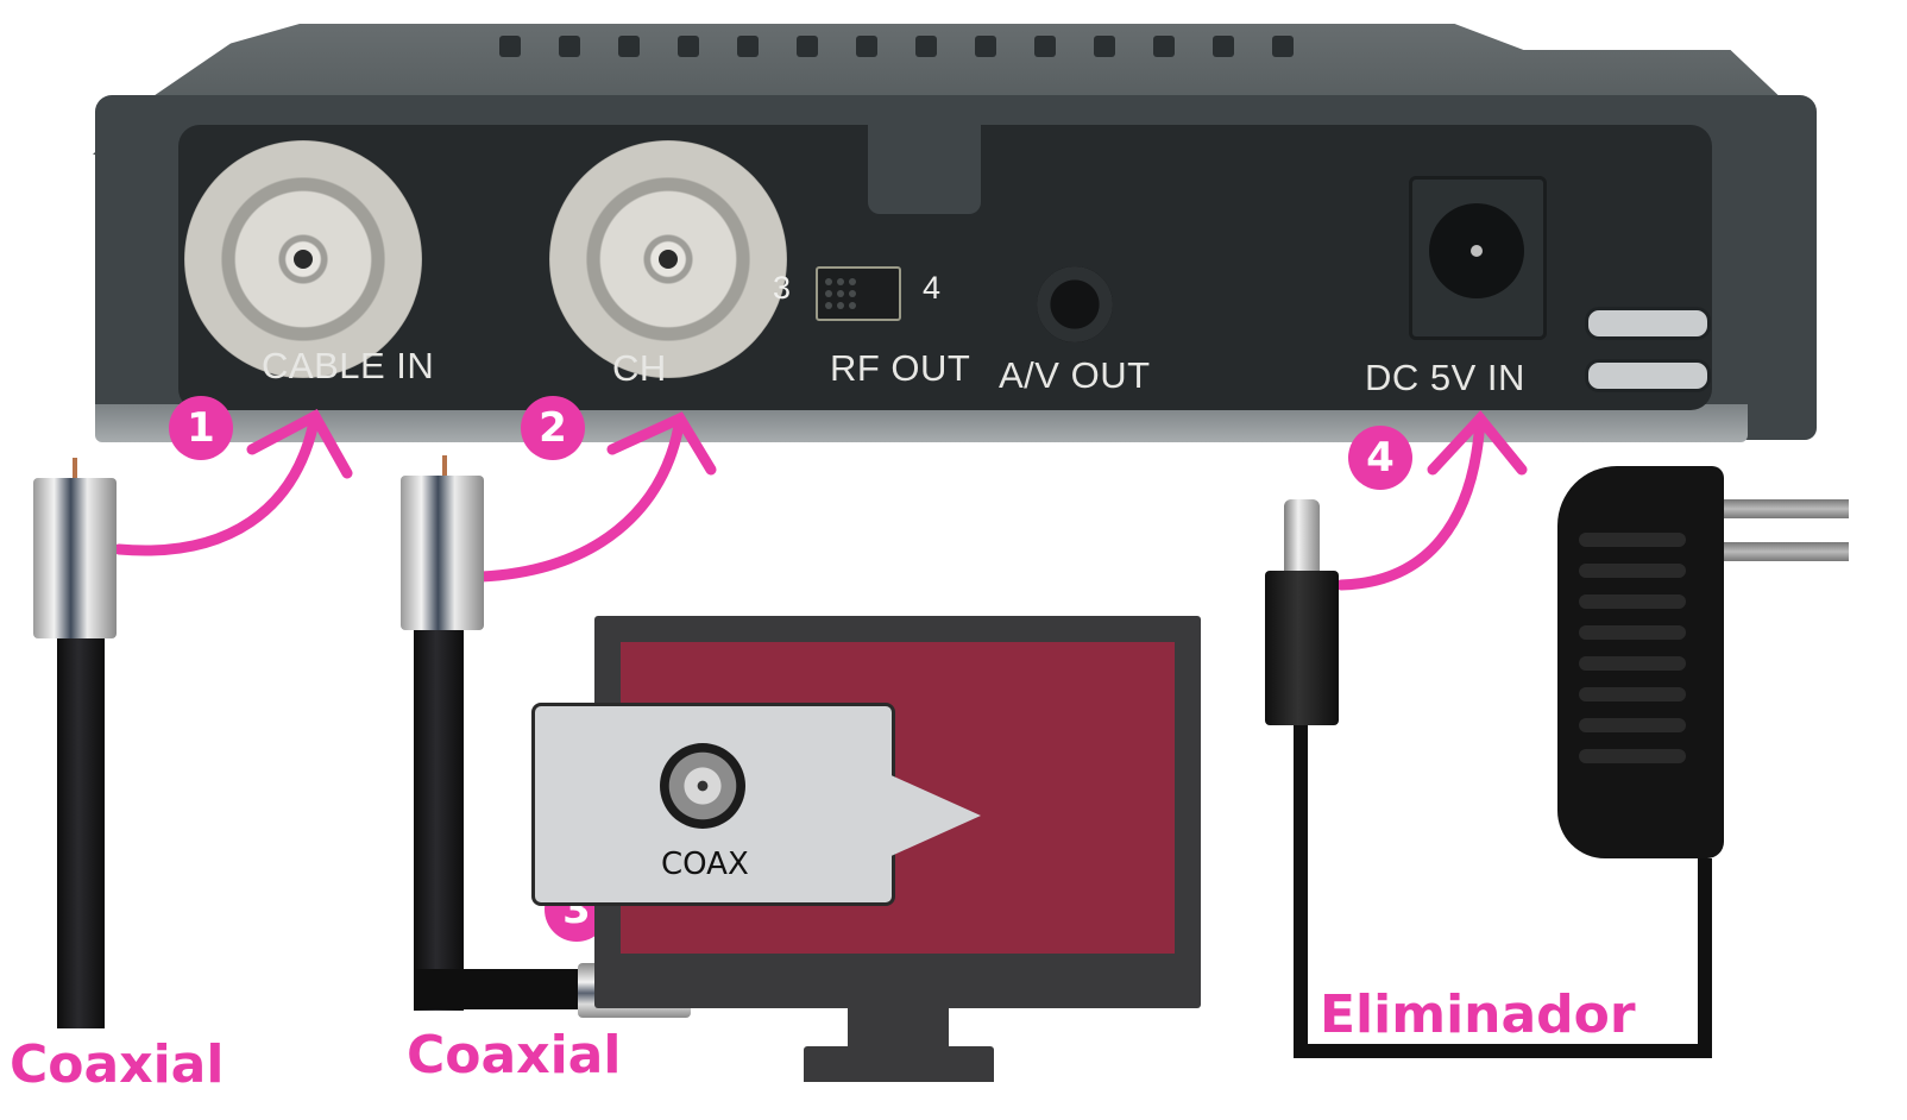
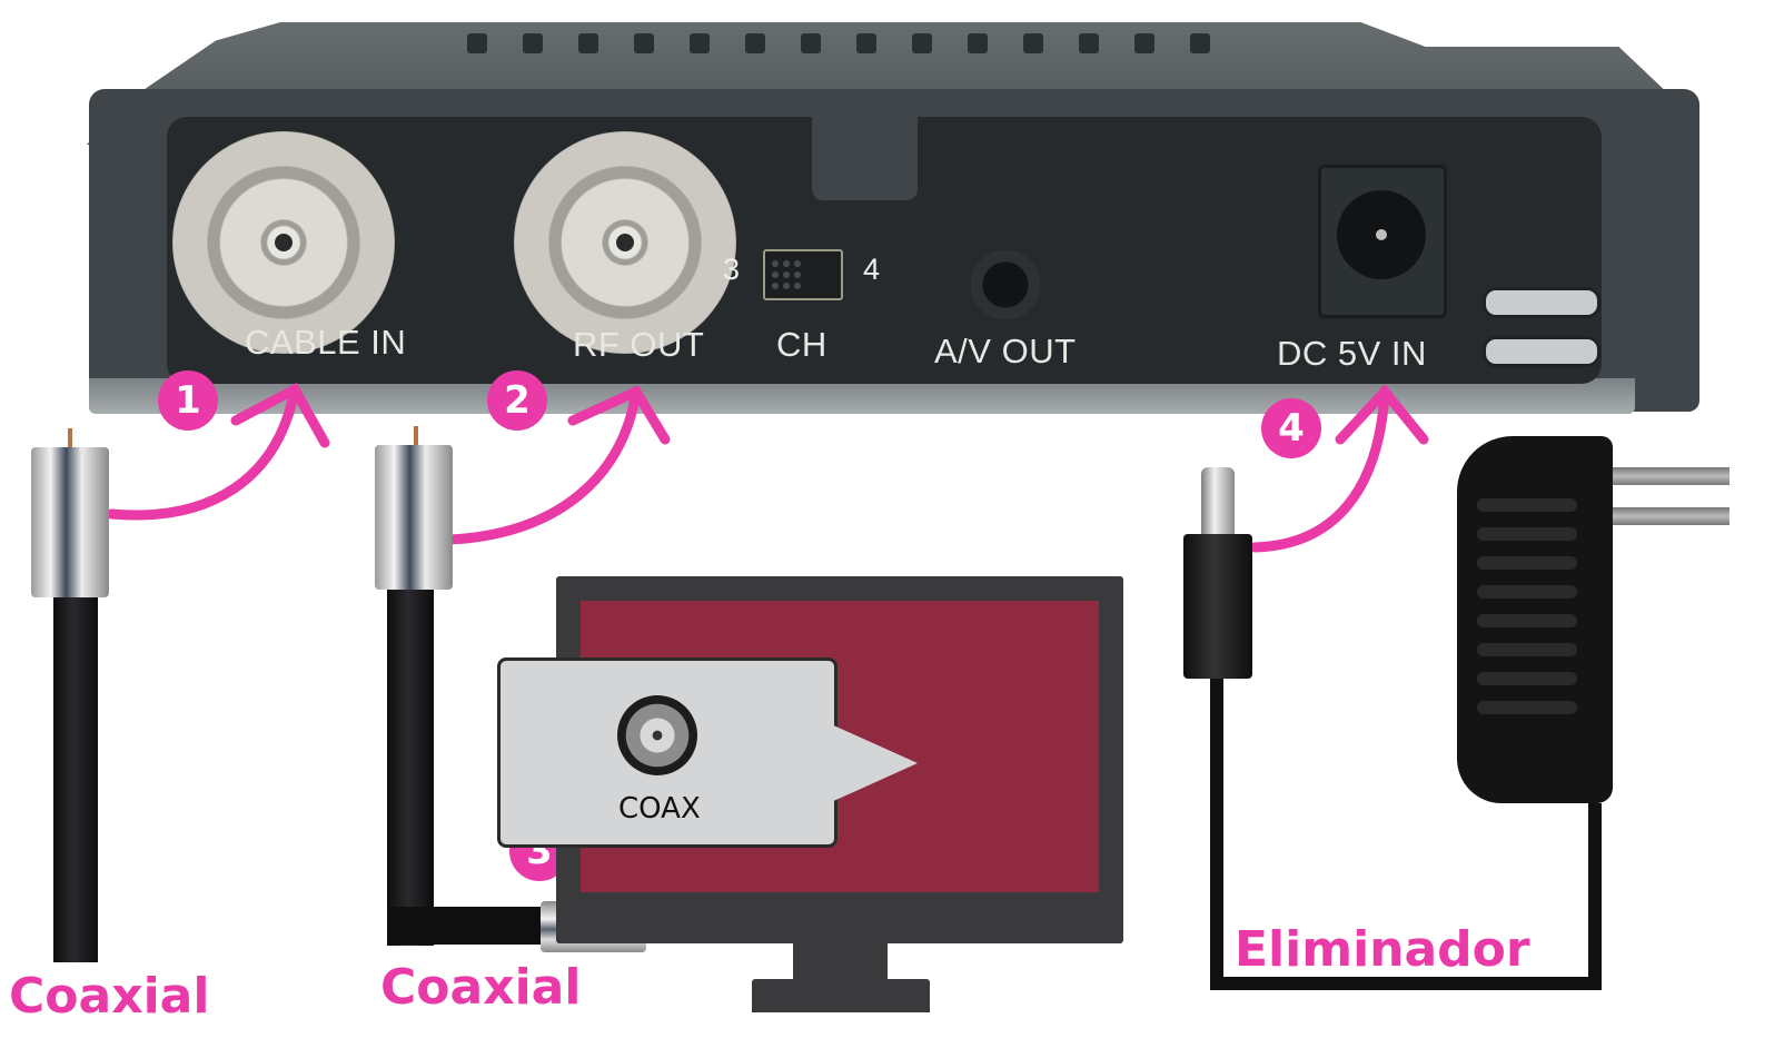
  CABLE IN
- CH
+ RF OUT
  3
  4
- RF OUT
+ CH
  A/V OUT
  DC 5V IN
  1
  2
  3
  4
  Coaxial
  Coaxial
  COAX
  Eliminador
